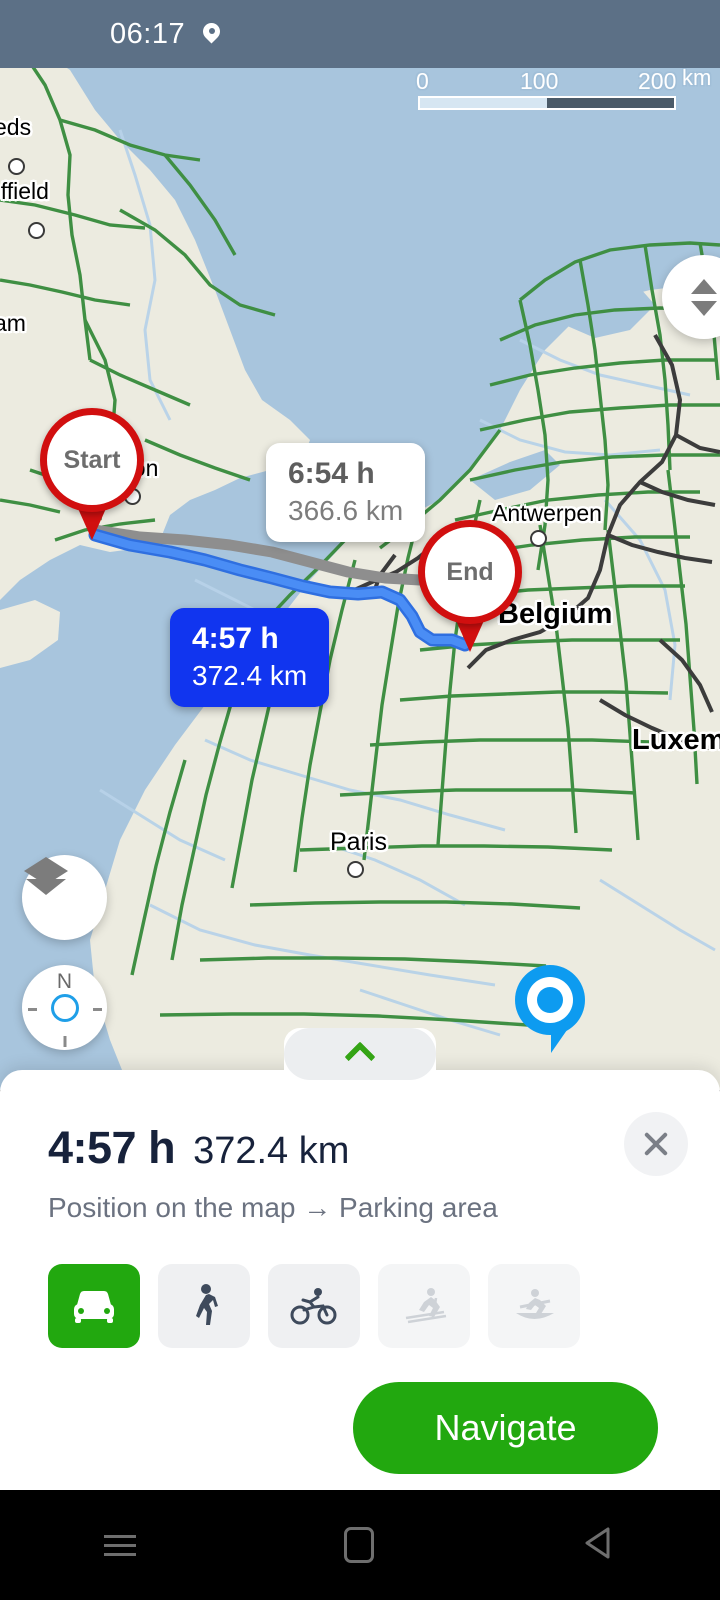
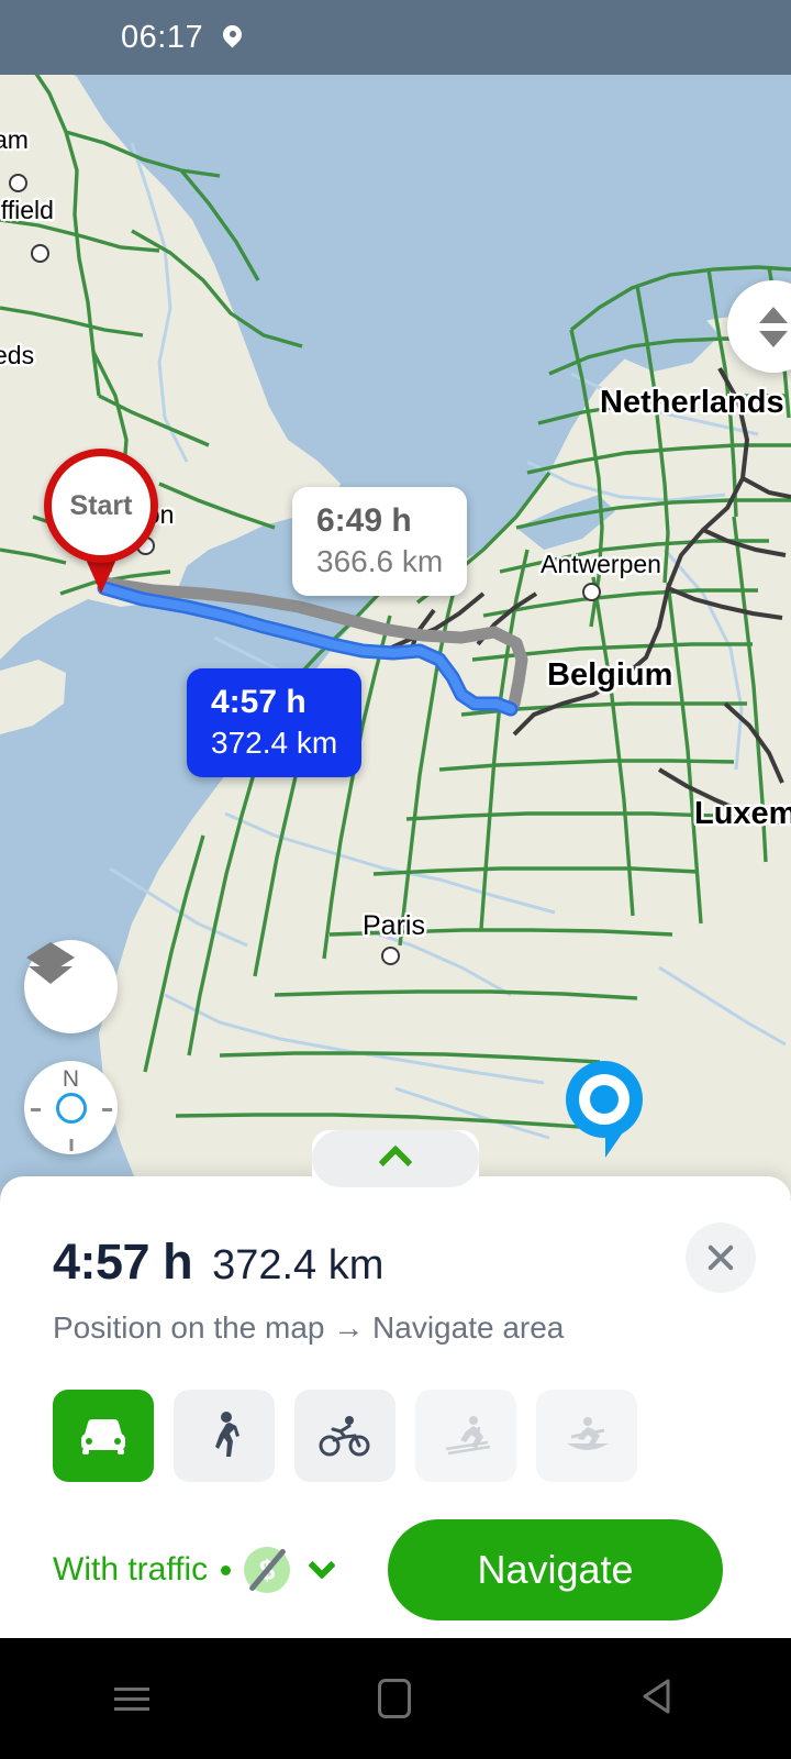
- eds
+ am
  ffield
- am
+ eds
+ Netherlands
  Antwerpen
  Belgium
  Luxem
  Paris
  Start
- End
- 6:54 h
+ 6:49 h
  366.6 km
  4:57 h
  372.4 km
- 0
- 100
- 200
- km
  N
  06:17
  4:57 h
  372.4 km
- Position on the map → Parking area
+ Position on the map → Navigate area
+ With traffic
  Navigate
